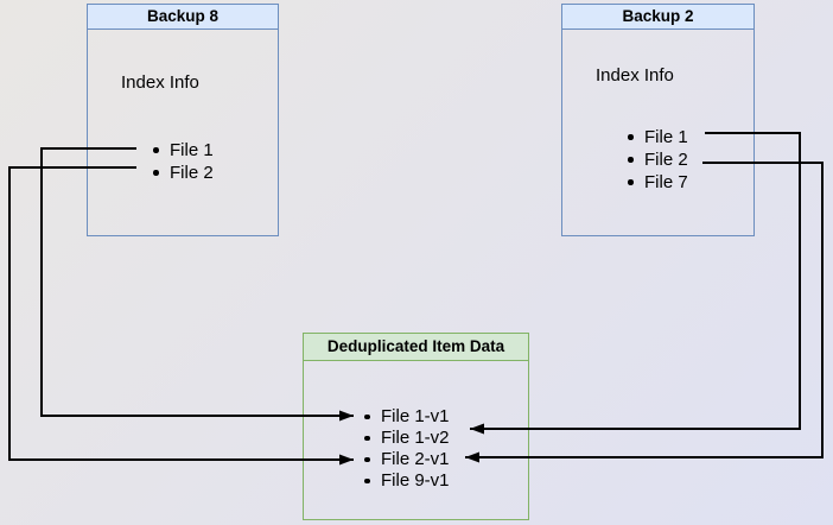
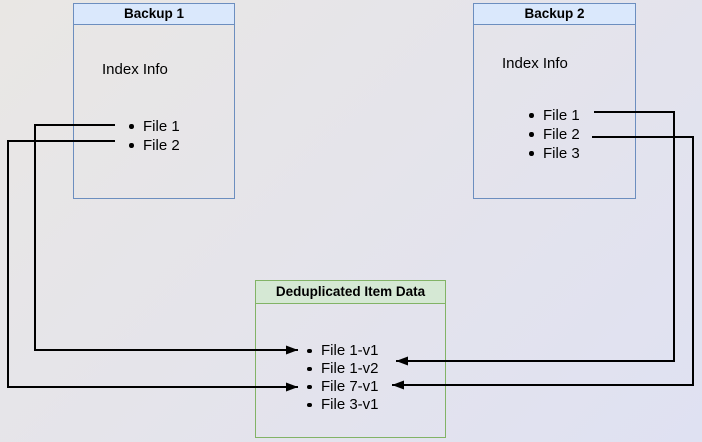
- Backup 8
+ Backup 1
  Index Info
  File 1
  File 2
  Backup 2
  Index Info
  File 1
  File 2
- File 7
+ File 3
  Deduplicated Item Data
  File 1-v1
  File 1-v2
- File 2-v1
+ File 7-v1
- File 9-v1
+ File 3-v1
